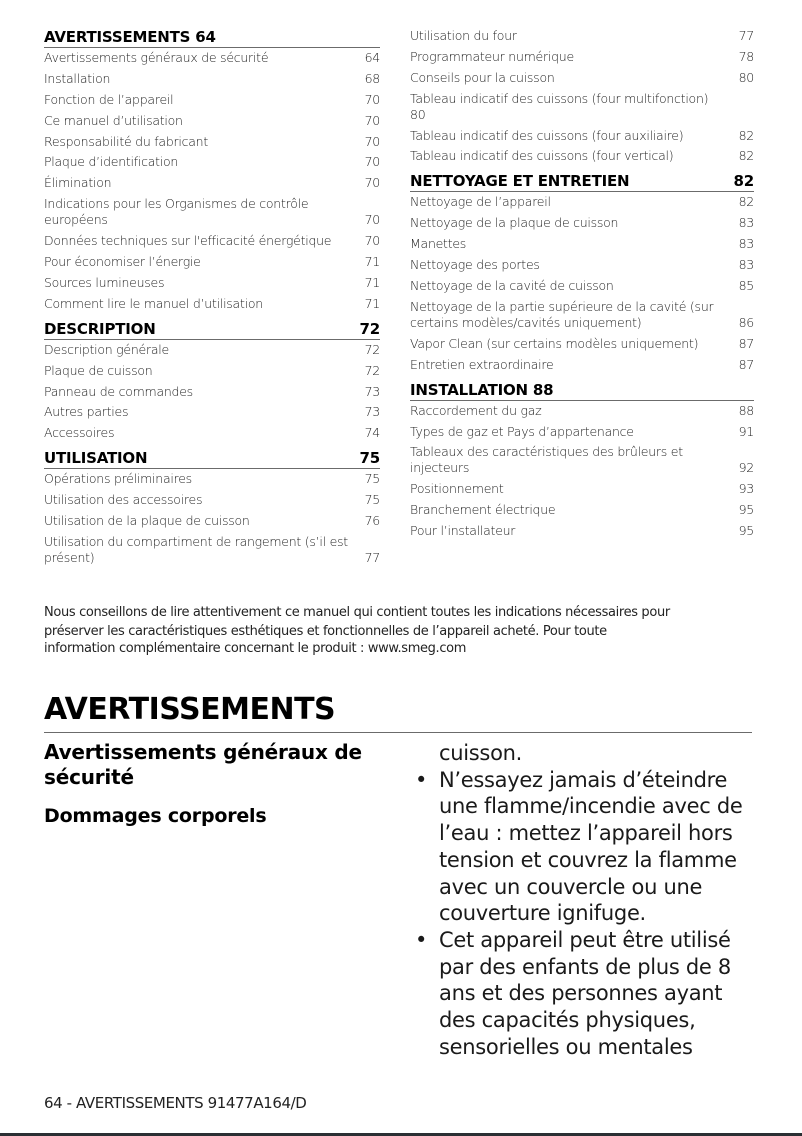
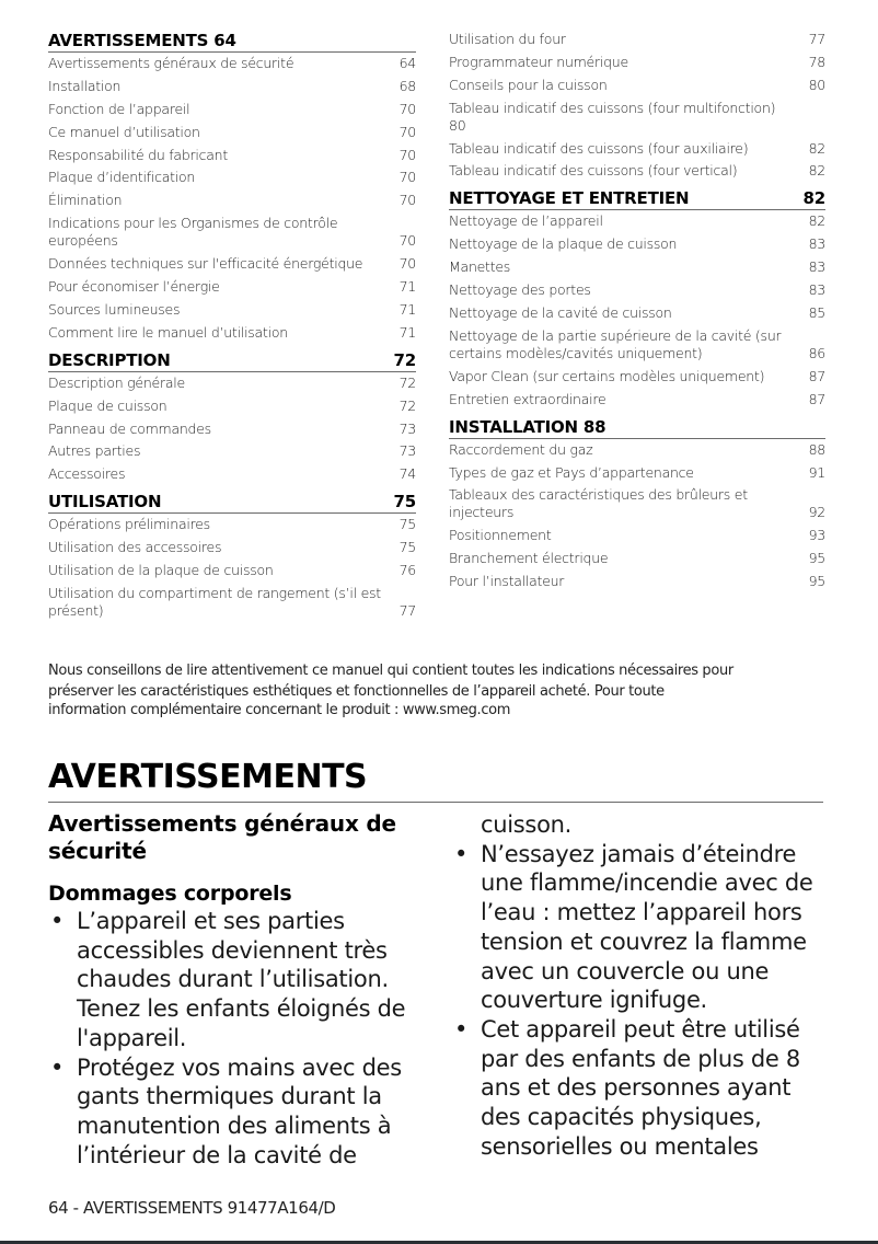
  AVERTISSEMENTS 64
  Avertissements généraux de sécurité
  64
  Installation
  68
  Fonction de l’appareil
  70
  Ce manuel d’utilisation
  70
  Responsabilité du fabricant
  70
  Plaque d’identification
  70
  Élimination
  70
  Indications pour les Organismes de contrôle européens
  70
  Données techniques sur l'efficacité énergétique
  70
  Pour économiser l’énergie
  71
  Sources lumineuses
  71
  Comment lire le manuel d’utilisation
  71
  DESCRIPTION
  72
  Description générale
  72
  Plaque de cuisson
  72
  Panneau de commandes
  73
  Autres parties
  73
  Accessoires
  74
  UTILISATION
  75
  Opérations préliminaires
  75
  Utilisation des accessoires
  75
  Utilisation de la plaque de cuisson
  76
  Utilisation du compartiment de rangement (s’il est présent)
  77
  Utilisation du four
  77
  Programmateur numérique
  78
  Conseils pour la cuisson
  80
  Tableau indicatif des cuissons (four multifonction)
  80
  Tableau indicatif des cuissons (four auxiliaire)
  82
  Tableau indicatif des cuissons (four vertical)
  82
  NETTOYAGE ET ENTRETIEN
  82
  Nettoyage de l’appareil
  82
  Nettoyage de la plaque de cuisson
  83
  Manettes
  83
  Nettoyage des portes
  83
  Nettoyage de la cavité de cuisson
  85
  Nettoyage de la partie supérieure de la cavité (sur certains modèles/cavités uniquement)
  86
  Vapor Clean (sur certains modèles uniquement)
  87
  Entretien extraordinaire
  87
  INSTALLATION 88
  Raccordement du gaz
  88
  Types de gaz et Pays d’appartenance
  91
  Tableaux des caractéristiques des brûleurs et injecteurs
  92
  Positionnement
  93
  Branchement électrique
  95
  Pour l’installateur
  95
  Nous conseillons de lire attentivement ce manuel qui contient toutes les indications nécessaires pour
  préserver les caractéristiques esthétiques et fonctionnelles de l’appareil acheté. Pour toute
  information complémentaire concernant le produit : www.smeg.com
  AVERTISSEMENTS
  Avertissements généraux de sécurité
  Dommages corporels
+ L’appareil et ses parties accessibles deviennent très chaudes durant l’utilisation. Tenez les enfants éloignés de l'appareil.
+ Protégez vos mains avec des gants thermiques durant la manutention des aliments à l’intérieur de la cavité de
  cuisson.
  N’essayez jamais d’éteindre une flamme/incendie avec de l’eau : mettez l’appareil hors tension et couvrez la flamme avec un couvercle ou une couverture ignifuge.
  Cet appareil peut être utilisé par des enfants de plus de 8 ans et des personnes ayant des capacités physiques, sensorielles ou mentales
  64 - AVERTISSEMENTS 91477A164/D
